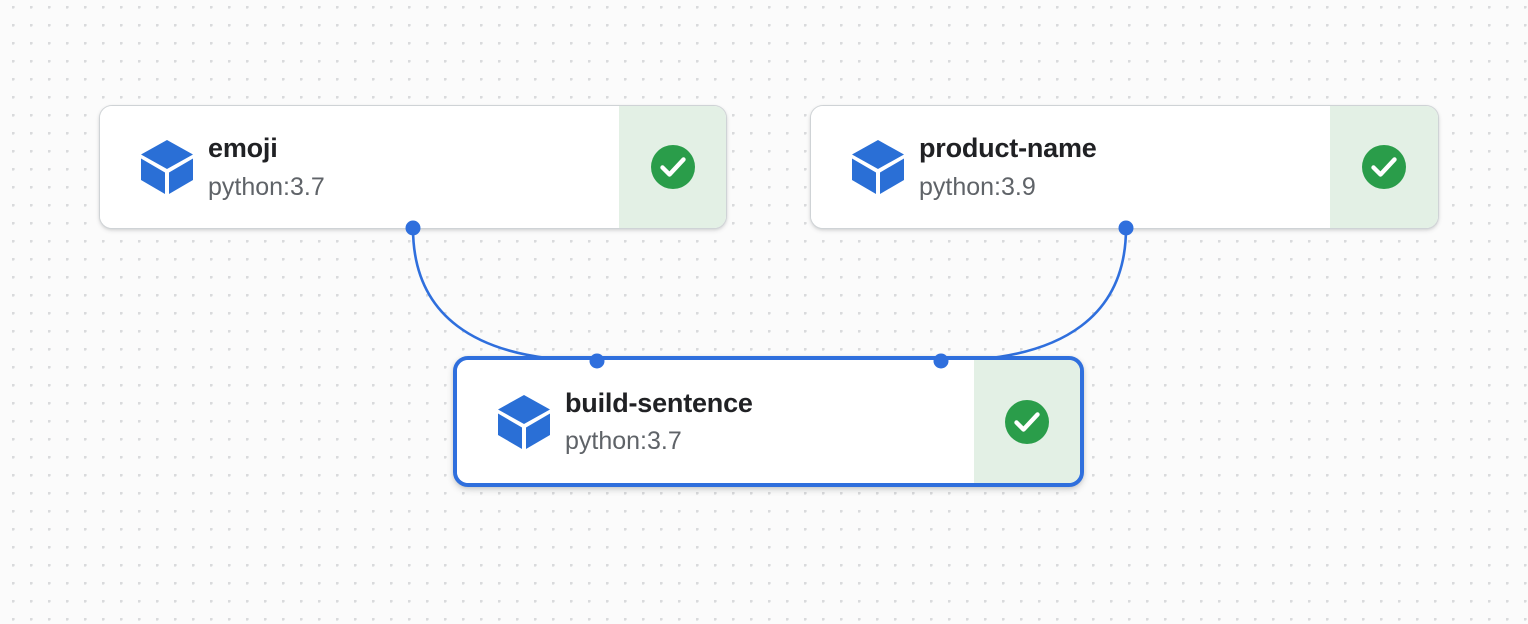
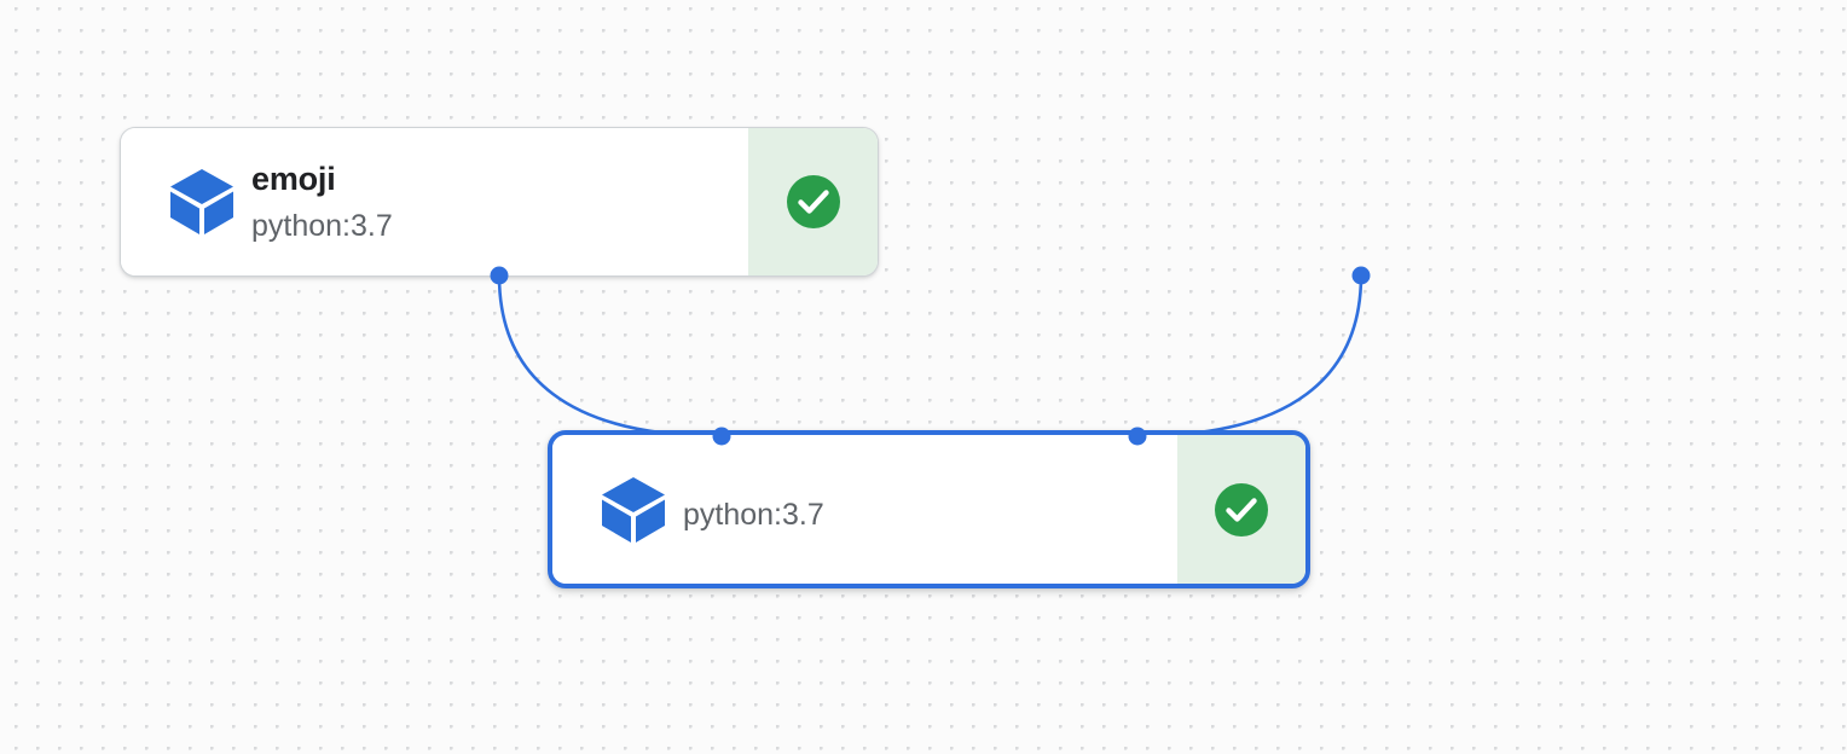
  emoji
  python:3.7
- product-name
- python:3.9
- build-sentence
  python:3.7
